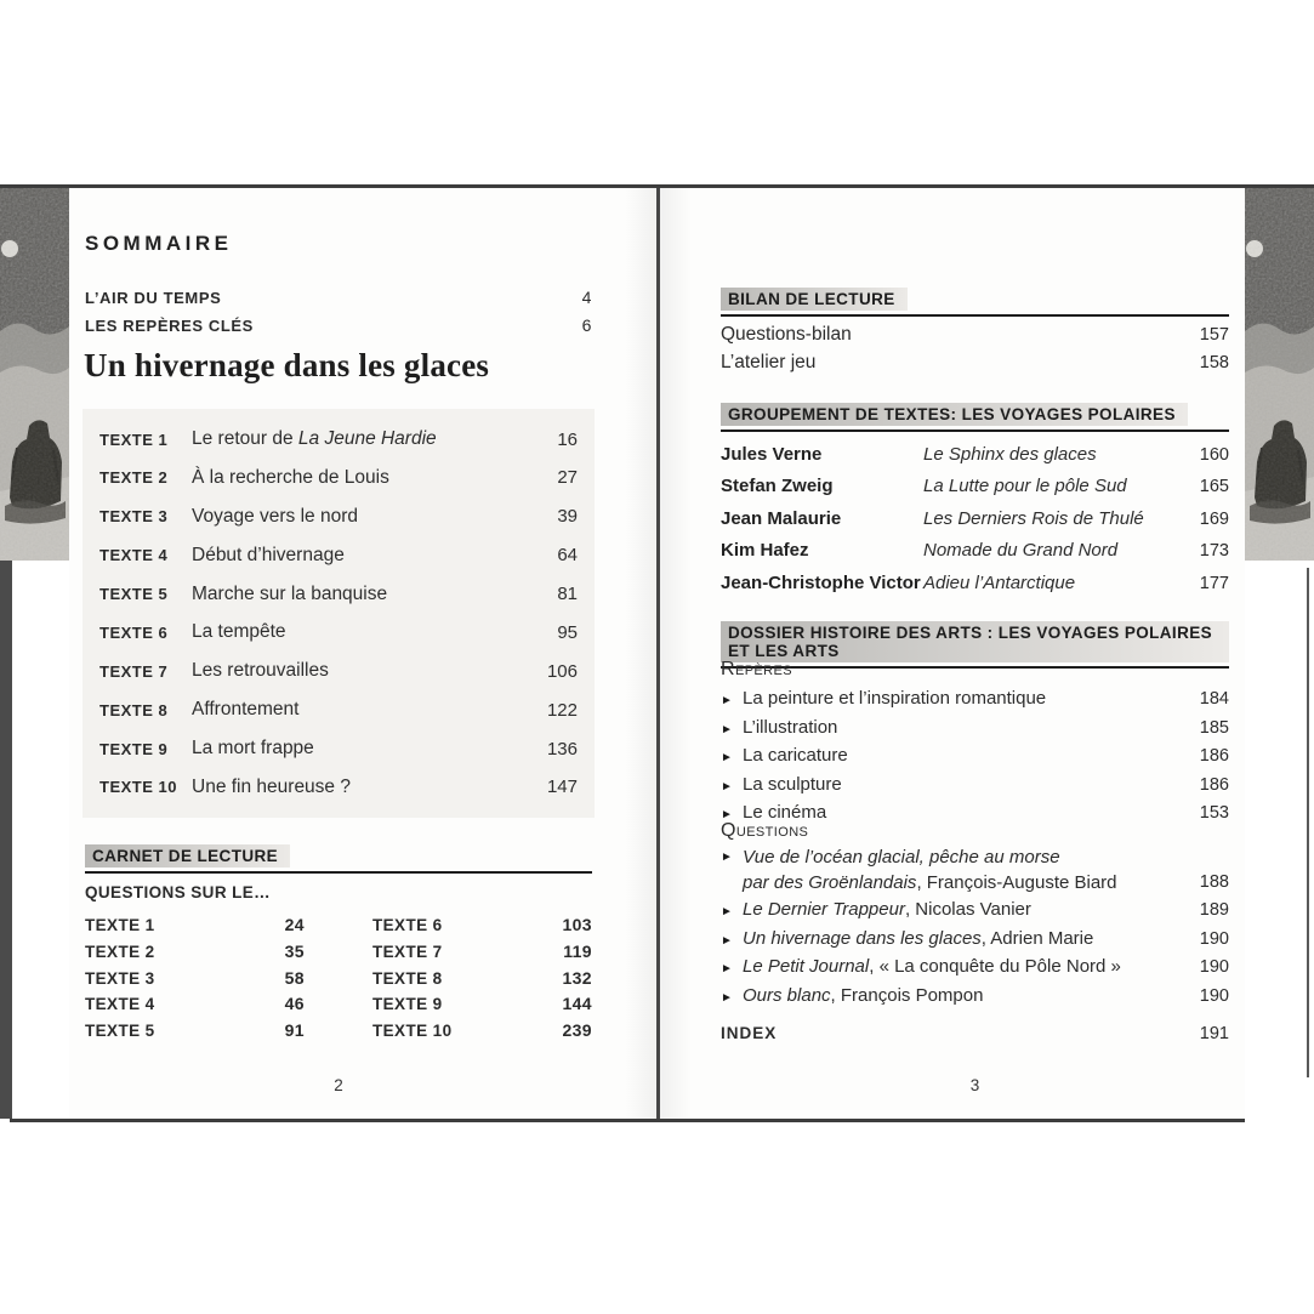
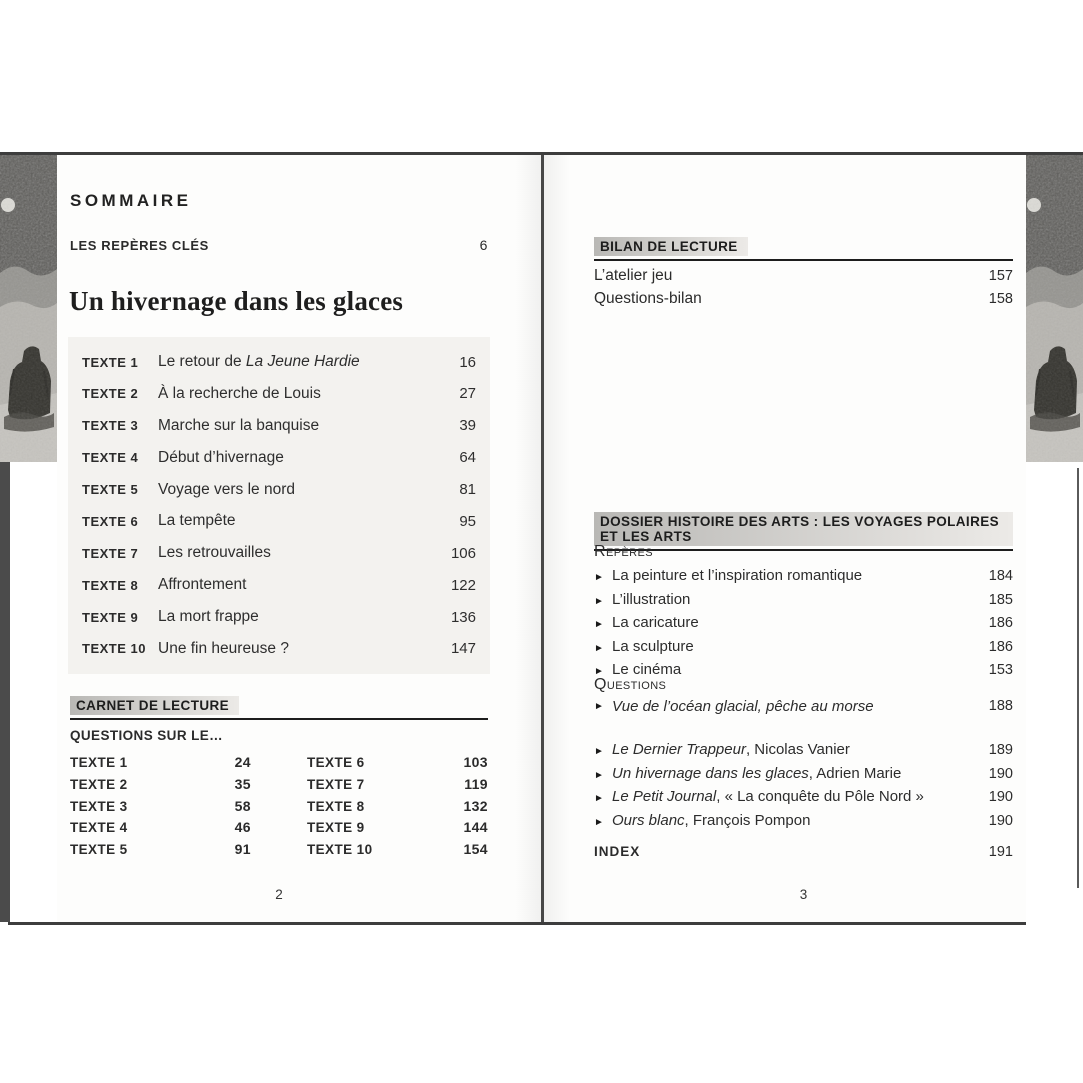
  SOMMAIRE
- L’AIR DU TEMPS
- 4
  LES REPÈRES CLÉS
  6
  Un hivernage dans les glaces
  TEXTE 1
  Le retour de La Jeune Hardie
  16
  TEXTE 2
  À la recherche de Louis
  27
  TEXTE 3
- Voyage vers le nord
+ Marche sur la banquise
  39
  TEXTE 4
  Début d’hivernage
  64
  TEXTE 5
- Marche sur la banquise
+ Voyage vers le nord
  81
  TEXTE 6
  La tempête
  95
  TEXTE 7
  Les retrouvailles
  106
  TEXTE 8
  Affrontement
  122
  TEXTE 9
  La mort frappe
  136
  TEXTE 10
  Une fin heureuse ?
  147
  CARNET DE LECTURE
  QUESTIONS SUR LE…
  TEXTE 1
  24
  TEXTE 2
  35
  TEXTE 3
  58
  TEXTE 4
  46
  TEXTE 5
  91
  TEXTE 6
  103
  TEXTE 7
  119
  TEXTE 8
  132
  TEXTE 9
  144
  TEXTE 10
- 239
+ 154
  2
  BILAN DE LECTURE
- Questions-bilan
+ L’atelier jeu
  157
- L’atelier jeu
+ Questions-bilan
  158
- GROUPEMENT DE TEXTES: LES VOYAGES POLAIRES
- Jules Verne
- Le Sphinx des glaces
- 160
- Stefan Zweig
- La Lutte pour le pôle Sud
- 165
- Jean Malaurie
- Les Derniers Rois de Thulé
- 169
- Kim Hafez
- Nomade du Grand Nord
- 173
- Jean-Christophe Victor
- Adieu l’Antarctique
- 177
  DOSSIER HISTOIRE DES ARTS : LES VOYAGES POLAIRES ET LES ARTS
  Repères
  ►
  La peinture et l’inspiration romantique
  184
  ►
  L’illustration
  185
  ►
  La caricature
  186
  ►
  La sculpture
  186
  ►
  Le cinéma
  153
  Questions
  ►
  Vue de l’océan glacial, pêche au morse
- par des Groënlandais, François-Auguste Biard
  188
  ►
  Le Dernier Trappeur, Nicolas Vanier
  189
  ►
  Un hivernage dans les glaces, Adrien Marie
  190
  ►
  Le Petit Journal, « La conquête du Pôle Nord »
  190
  ►
  Ours blanc, François Pompon
  190
  INDEX
  191
  3
